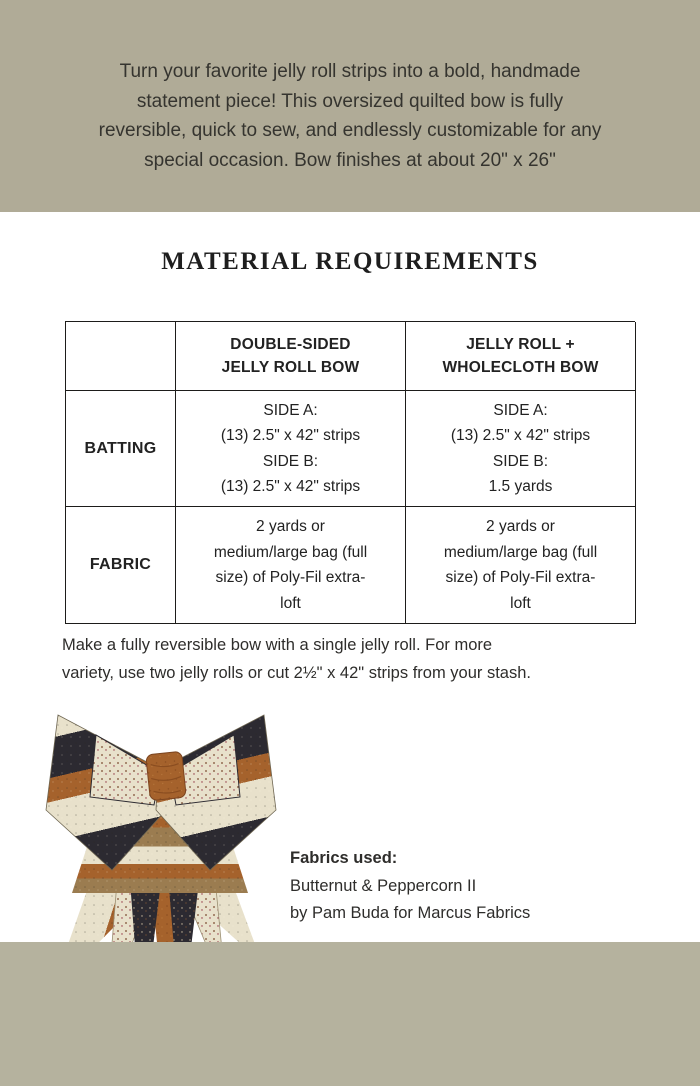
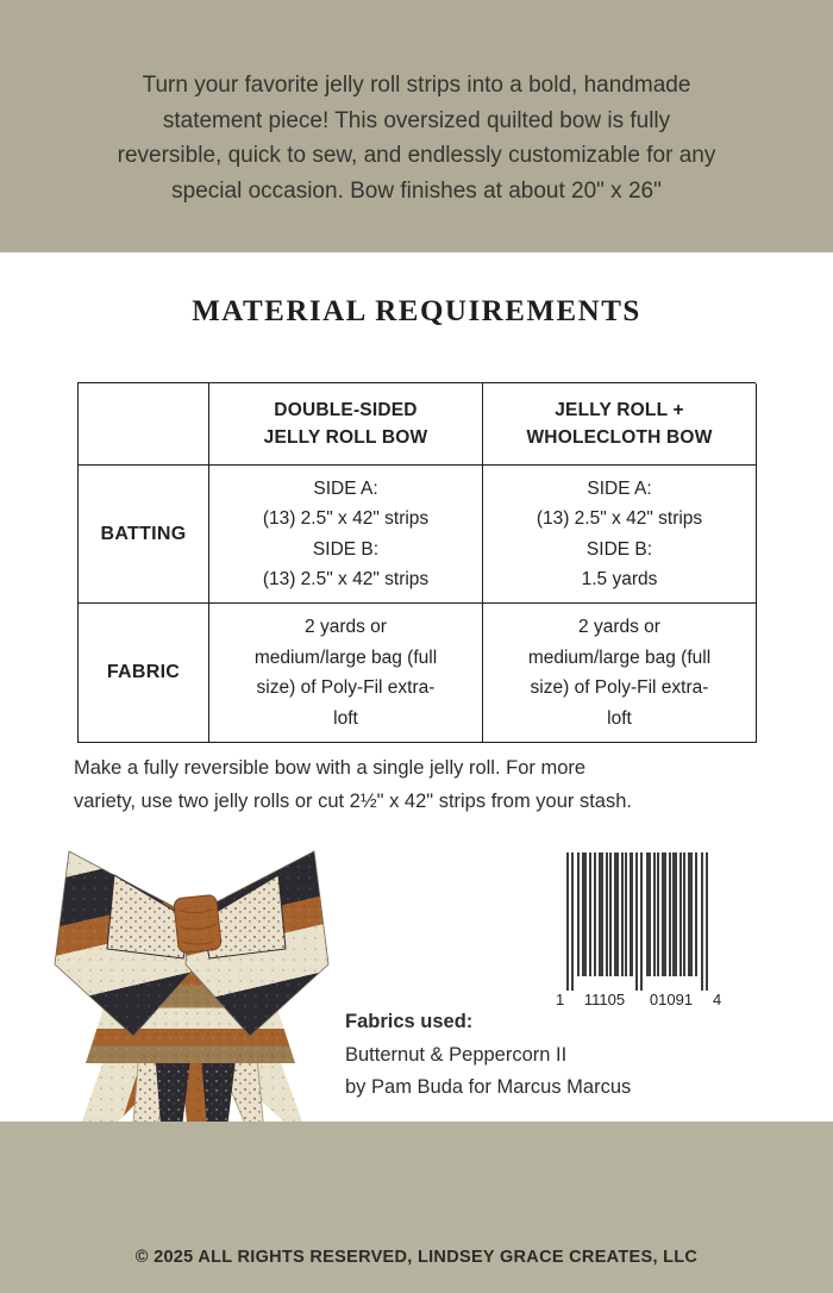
  Turn your favorite jelly roll strips into a bold, handmade
  statement piece! This oversized quilted bow is fully
  reversible, quick to sew, and endlessly customizable for any
  special occasion. Bow finishes at about 20" x 26"
  MATERIAL REQUIREMENTS
  DOUBLE-SIDED
  JELLY ROLL BOW
  JELLY ROLL +
  WHOLECLOTH BOW
  BATTING
  SIDE A:
  (13) 2.5" x 42" strips
  SIDE B:
  (13) 2.5" x 42" strips
  SIDE A:
  (13) 2.5" x 42" strips
  SIDE B:
  1.5 yards
  FABRIC
  2 yards or
  medium/large bag (full
  size) of Poly-Fil extra-
  loft
  2 yards or
  medium/large bag (full
  size) of Poly-Fil extra-
  loft
  Make a fully reversible bow with a single jelly roll. For more
  variety, use two jelly rolls or cut 2½" x 42" strips from your stash.
+ 1
+ 11105
+ 01091
+ 4
  Fabrics used:
  Butternut & Peppercorn II
- by Pam Buda for Marcus Fabrics
+ by Pam Buda for Marcus Marcus
+ © 2025 ALL RIGHTS RESERVED, LINDSEY GRACE CREATES, LLC
